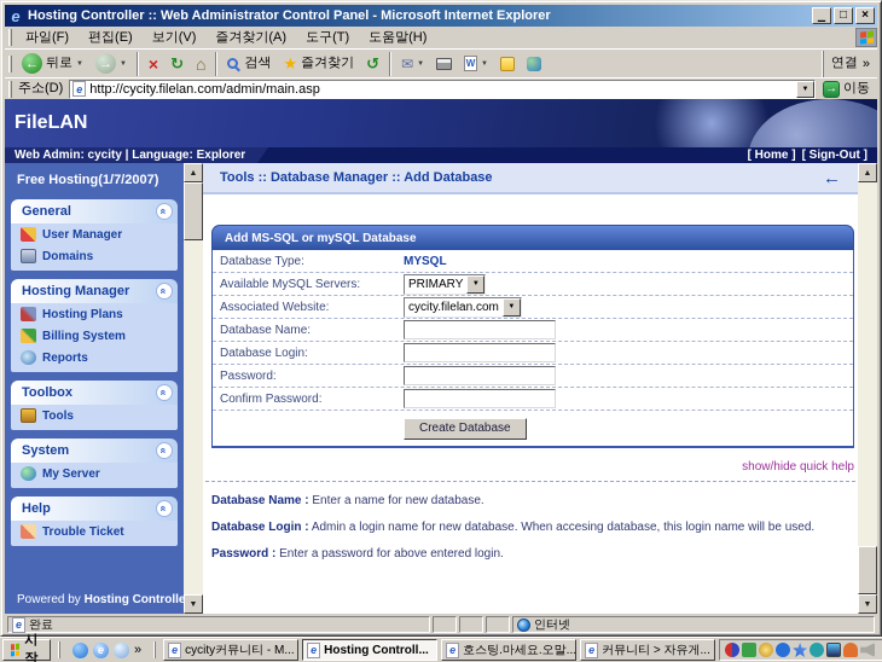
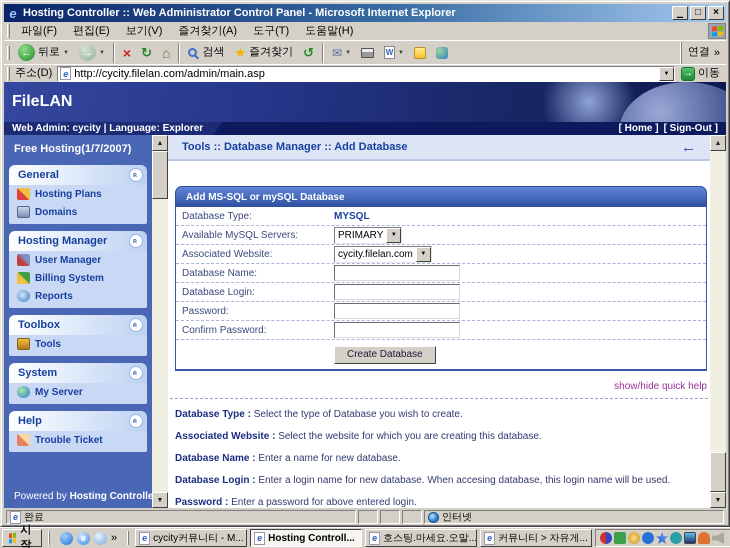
  e
  Hosting Controller :: Web Administrator Control Panel - Microsoft Internet Explorer
  ▁
  □
  ×
  파일(F)
  편집(E)
  보기(V)
  즐겨찾기(A)
  도구(T)
  도움말(H)
  ←
  뒤로
  →
  ×
  ↻
  ⌂
  검색
  ★
  즐겨찾기
  ↺
  ✉
  W
  연결
  »
  주소(D)
  e
  http://cycity.filelan.com/admin/main.asp
  →
  이동
  FileLAN
  Web Admin: cycity | Language: Explorer
  [ Home ]
  [ Sign-Out ]
  Free Hosting(1/7/2007)
  General
- User Manager
+ Hosting Plans
  Domains
  Hosting Manager
- Hosting Plans
+ User Manager
  Billing System
  Reports
  Toolbox
  Tools
  System
  My Server
  Help
  Trouble Ticket
  Powered by Hosting Controlle
  Tools :: Database Manager :: Add Database
  ←
  Add MS-SQL or mySQL Database
  Database Type:
  MYSQL
  Available MySQL Servers:
  PRIMARY
  Associated Website:
  cycity.filelan.com
  Database Name:
  Database Login:
  Password:
  Confirm Password:
  Create Database
  show/hide quick help
+ Database Type : Select the type of Database you wish to create.
+ Associated Website : Select the website for which you are creating this database.
  Database Name : Enter a name for new database.
- Database Login : Admin a login name for new database. When accesing database, this login name will be used.
+ Database Login : Enter a login name for new database. When accesing database, this login name will be used.
  Password : Enter a password for above entered login.
  e
  완료
  인터넷
  시작
  e
  »
  e
  cycity커뮤니티 - M...
  e
  Hosting Controll...
  e
  호스팅.마세요.오말...
  e
  커뮤니티 > 자유게...
